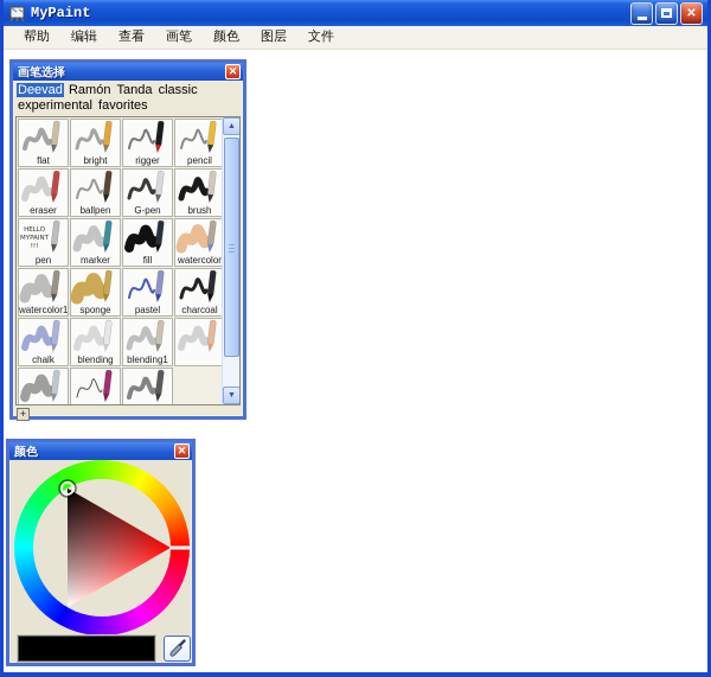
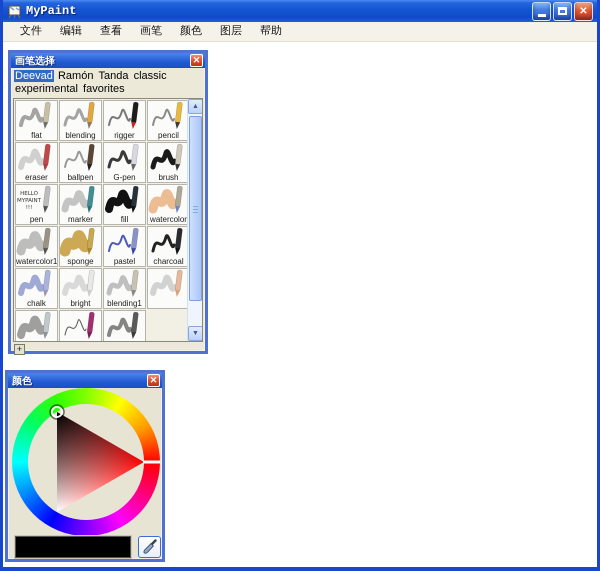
  MyPaint
  ✕
- 帮助
+ 文件
  编辑
  查看
  画笔
  颜色
  图层
- 文件
+ 帮助
  画笔选择
  ✕
  Deevad Ramón Tanda classic experimental favorites
  flat
- bright
+ blending
  rigger
  pencil
  eraser
  ballpen
  G-pen
  brush
  pen
  marker
  fill
  watercolor
  watercolor1
  sponge
  pastel
  charcoal
  chalk
- blending
+ bright
  blending1
  +
  颜色
  ✕
